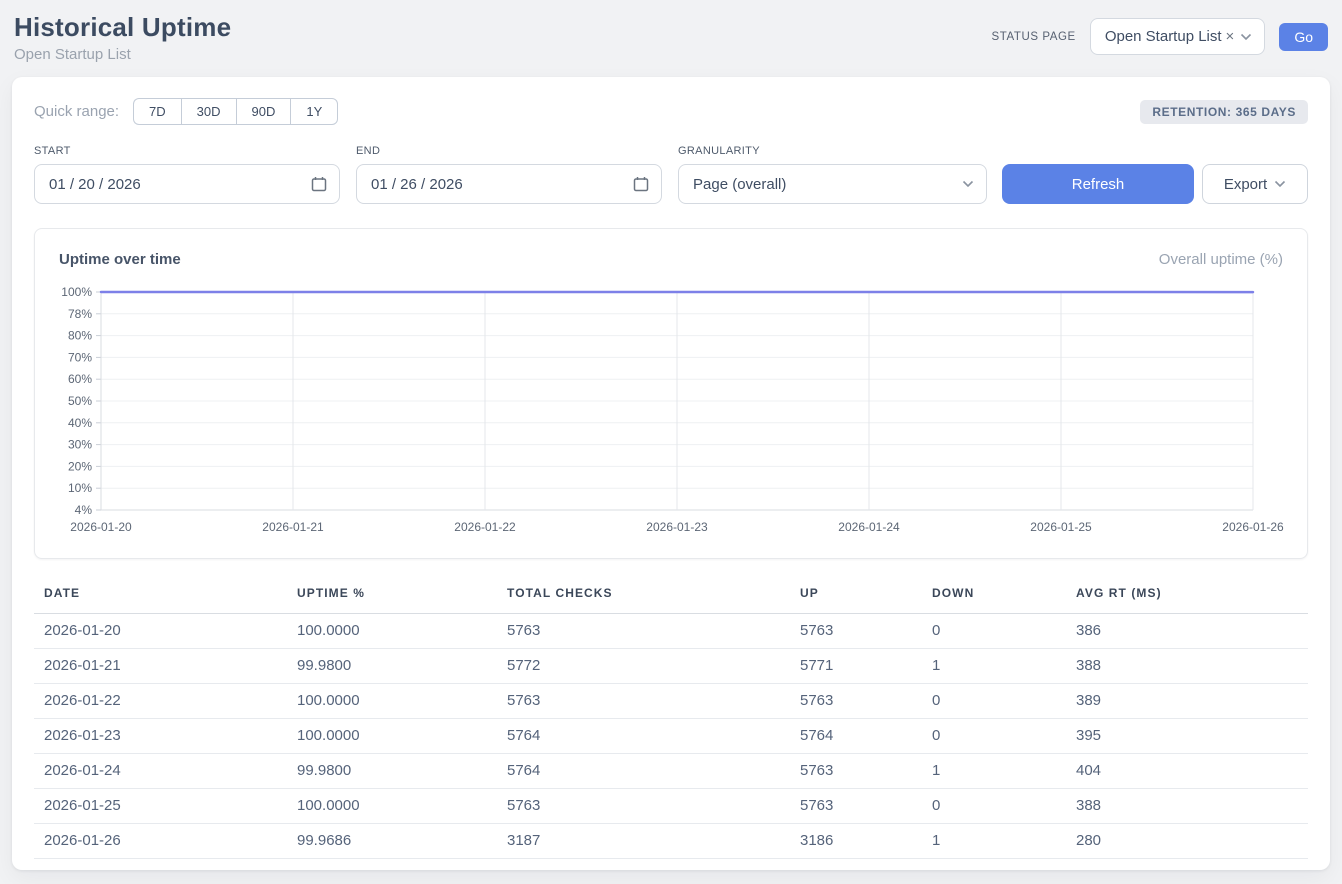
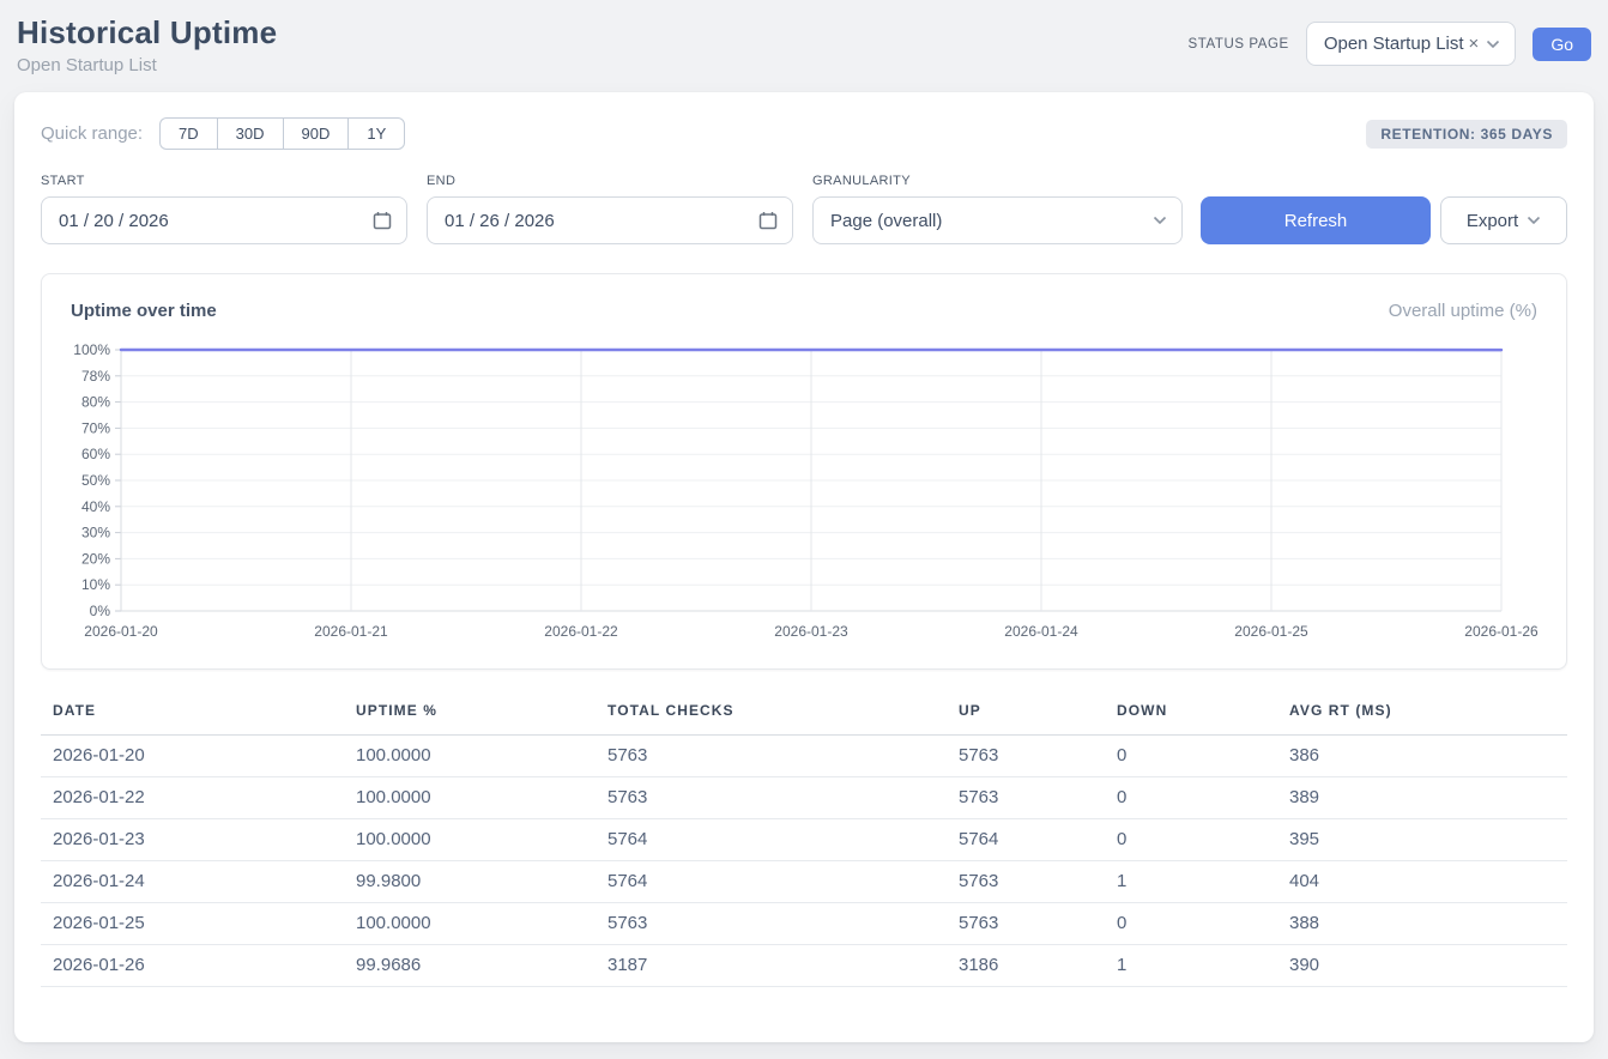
  Historical Uptime
  Open Startup List
  STATUS PAGE
  Open Startup List
  ×
  Go
  Quick range:
  7D
  30D
  90D
  1Y
  RETENTION: 365 DAYS
  START
  01 / 20 / 2026
  END
  01 / 26 / 2026
  GRANULARITY
  Page (overall)
  Refresh
  Export
  Uptime over time
  Overall uptime (%)
- 4%
+ 0%
  10%
  20%
  30%
  40%
  50%
  60%
  70%
  80%
  78%
  100%
  2026-01-20
  2026-01-21
  2026-01-22
  2026-01-23
  2026-01-24
  2026-01-25
  2026-01-26
  DATE	UPTIME %	TOTAL CHECKS	UP	DOWN	AVG RT (MS)
  2026-01-20	100.0000	5763	5763	0	386
- 2026-01-21	99.9800	5772	5771	1	388
  2026-01-22	100.0000	5763	5763	0	389
  2026-01-23	100.0000	5764	5764	0	395
  2026-01-24	99.9800	5764	5763	1	404
  2026-01-25	100.0000	5763	5763	0	388
- 2026-01-26	99.9686	3187	3186	1	280
+ 2026-01-26	99.9686	3187	3186	1	390
